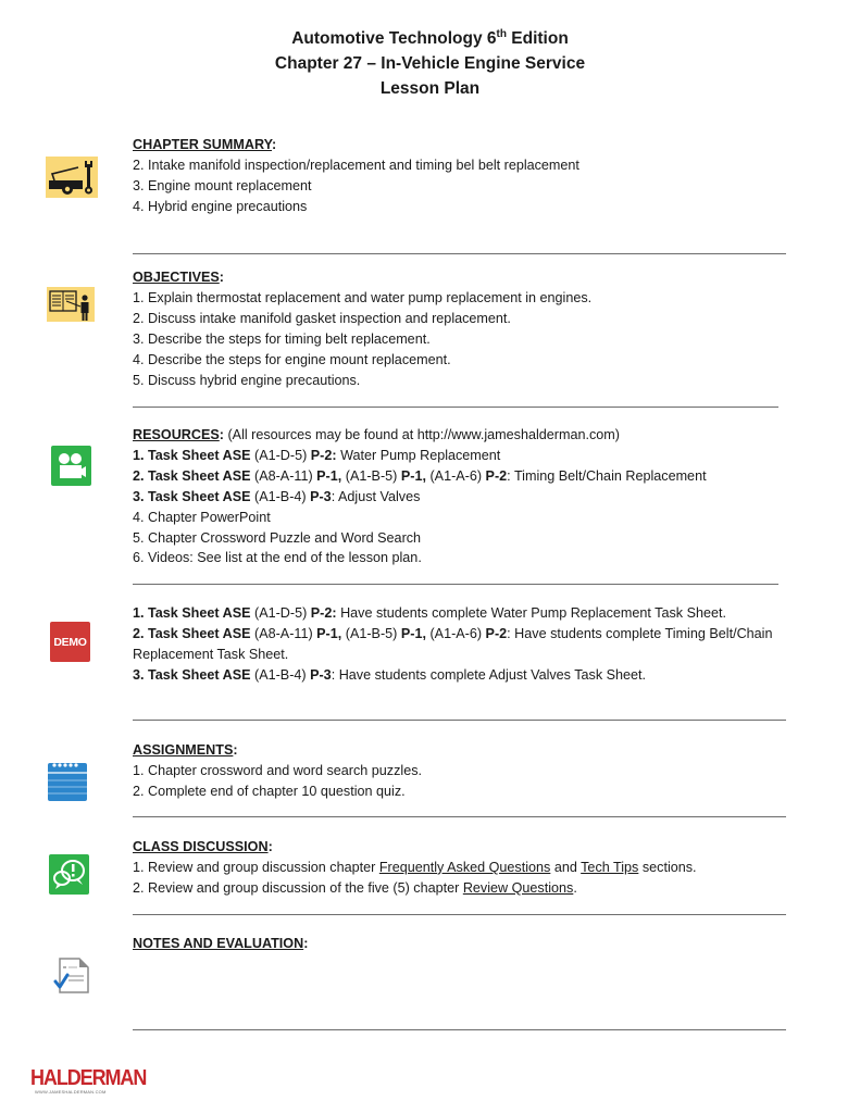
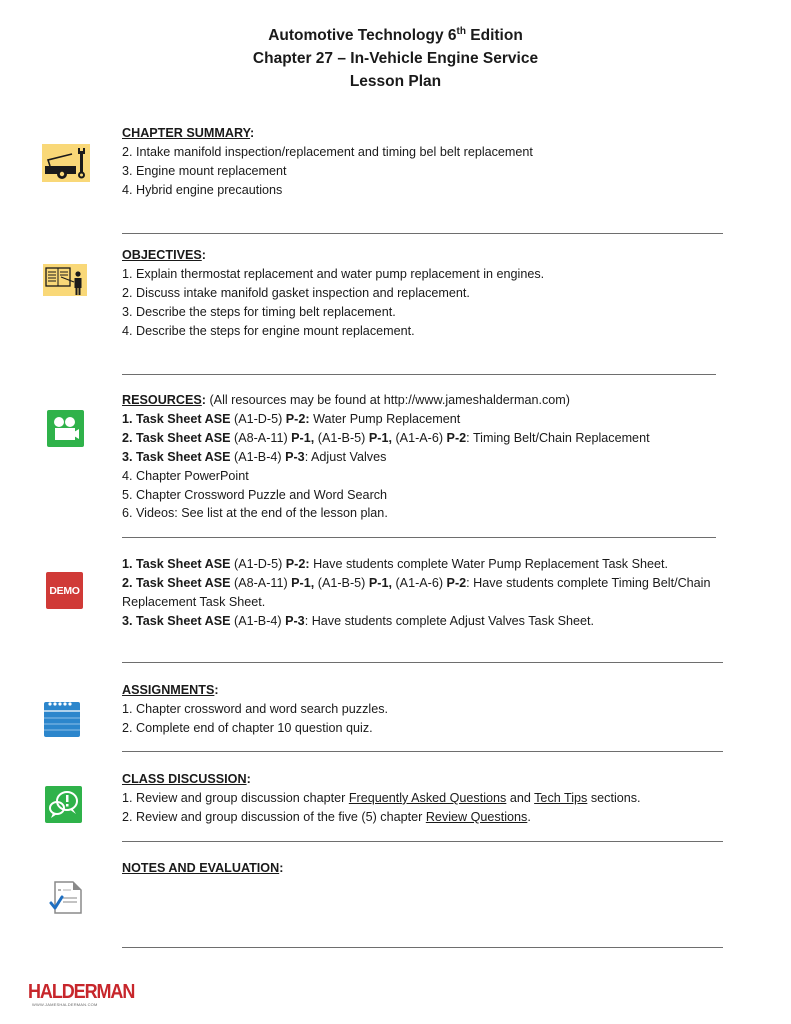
  Automotive Technology 6th Edition
  Chapter 27 – In-Vehicle Engine Service
  Lesson Plan
  CHAPTER SUMMARY:
  2. Intake manifold inspection/replacement and timing bel belt replacement
  3. Engine mount replacement
  4. Hybrid engine precautions
  OBJECTIVES:
  1. Explain thermostat replacement and water pump replacement in engines.
  2. Discuss intake manifold gasket inspection and replacement.
  3. Describe the steps for timing belt replacement.
  4. Describe the steps for engine mount replacement.
- 5. Discuss hybrid engine precautions.
  RESOURCES: (All resources may be found at http://www.jameshalderman.com)
  1. Task Sheet ASE (A1-D-5) P-2: Water Pump Replacement
  2. Task Sheet ASE (A8-A-11) P-1, (A1-B-5) P-1, (A1-A-6) P-2: Timing Belt/Chain Replacement
  3. Task Sheet ASE (A1-B-4) P-3: Adjust Valves
  4. Chapter PowerPoint
  5. Chapter Crossword Puzzle and Word Search
  6. Videos: See list at the end of the lesson plan.
  DEMO
  1. Task Sheet ASE (A1-D-5) P-2: Have students complete Water Pump Replacement Task Sheet.
  2. Task Sheet ASE (A8-A-11) P-1, (A1-B-5) P-1, (A1-A-6) P-2: Have students complete Timing Belt/Chain Replacement Task Sheet.
  3. Task Sheet ASE (A1-B-4) P-3: Have students complete Adjust Valves Task Sheet.
  ASSIGNMENTS:
  1. Chapter crossword and word search puzzles.
  2. Complete end of chapter 10 question quiz.
  CLASS DISCUSSION:
  1. Review and group discussion chapter Frequently Asked Questions and Tech Tips sections.
  2. Review and group discussion of the five (5) chapter Review Questions.
  NOTES AND EVALUATION:
  HALDERMAN
